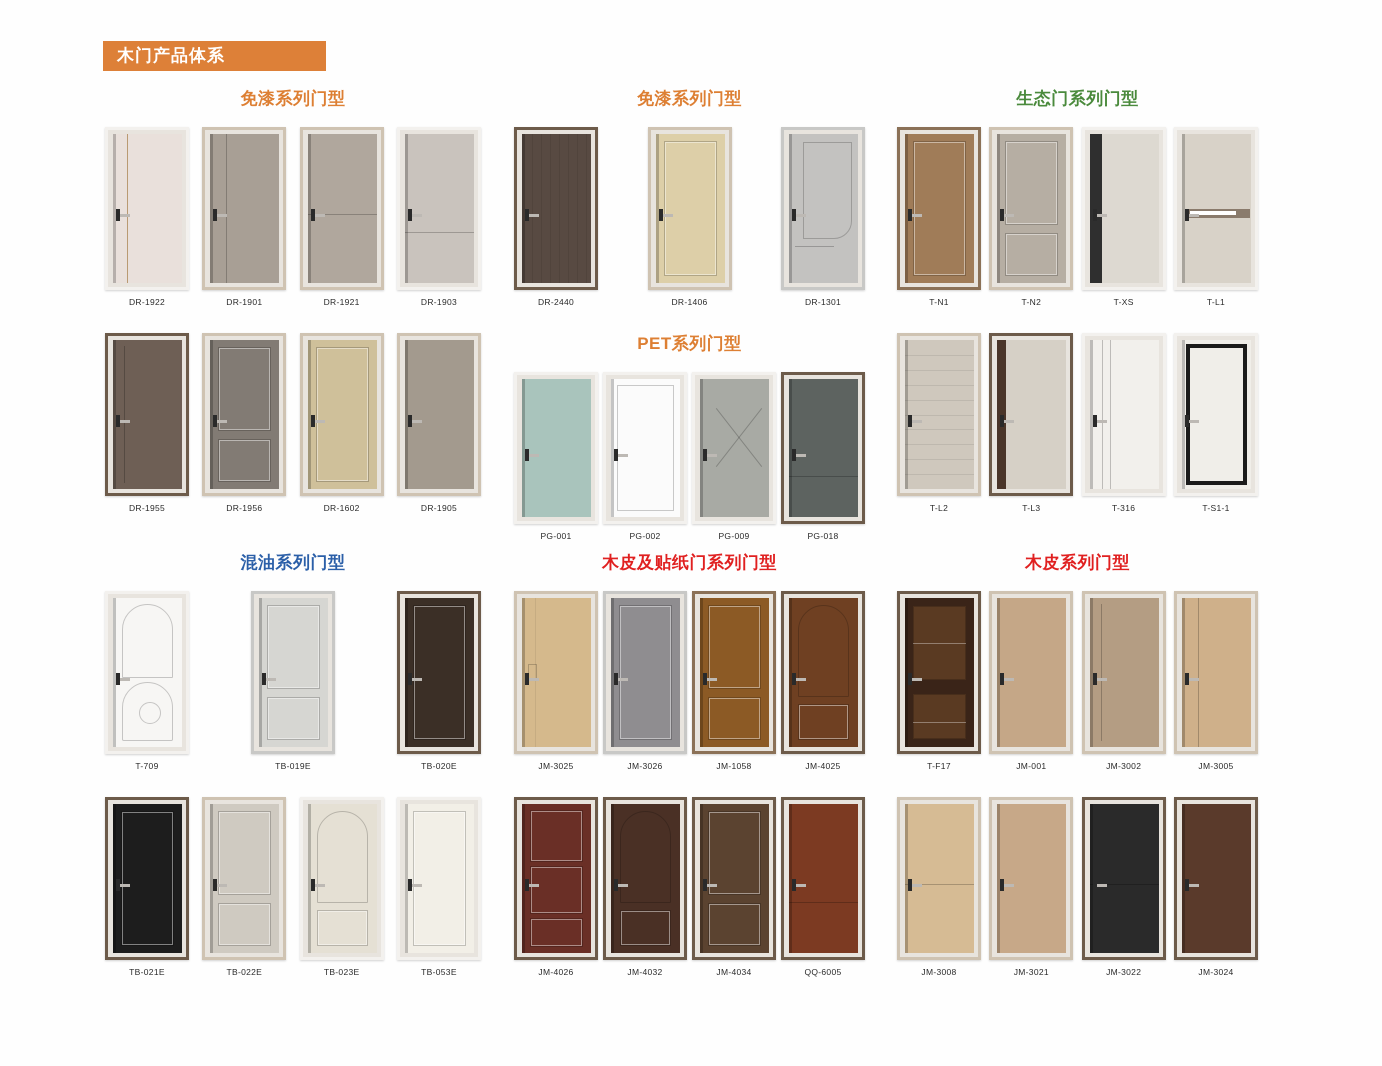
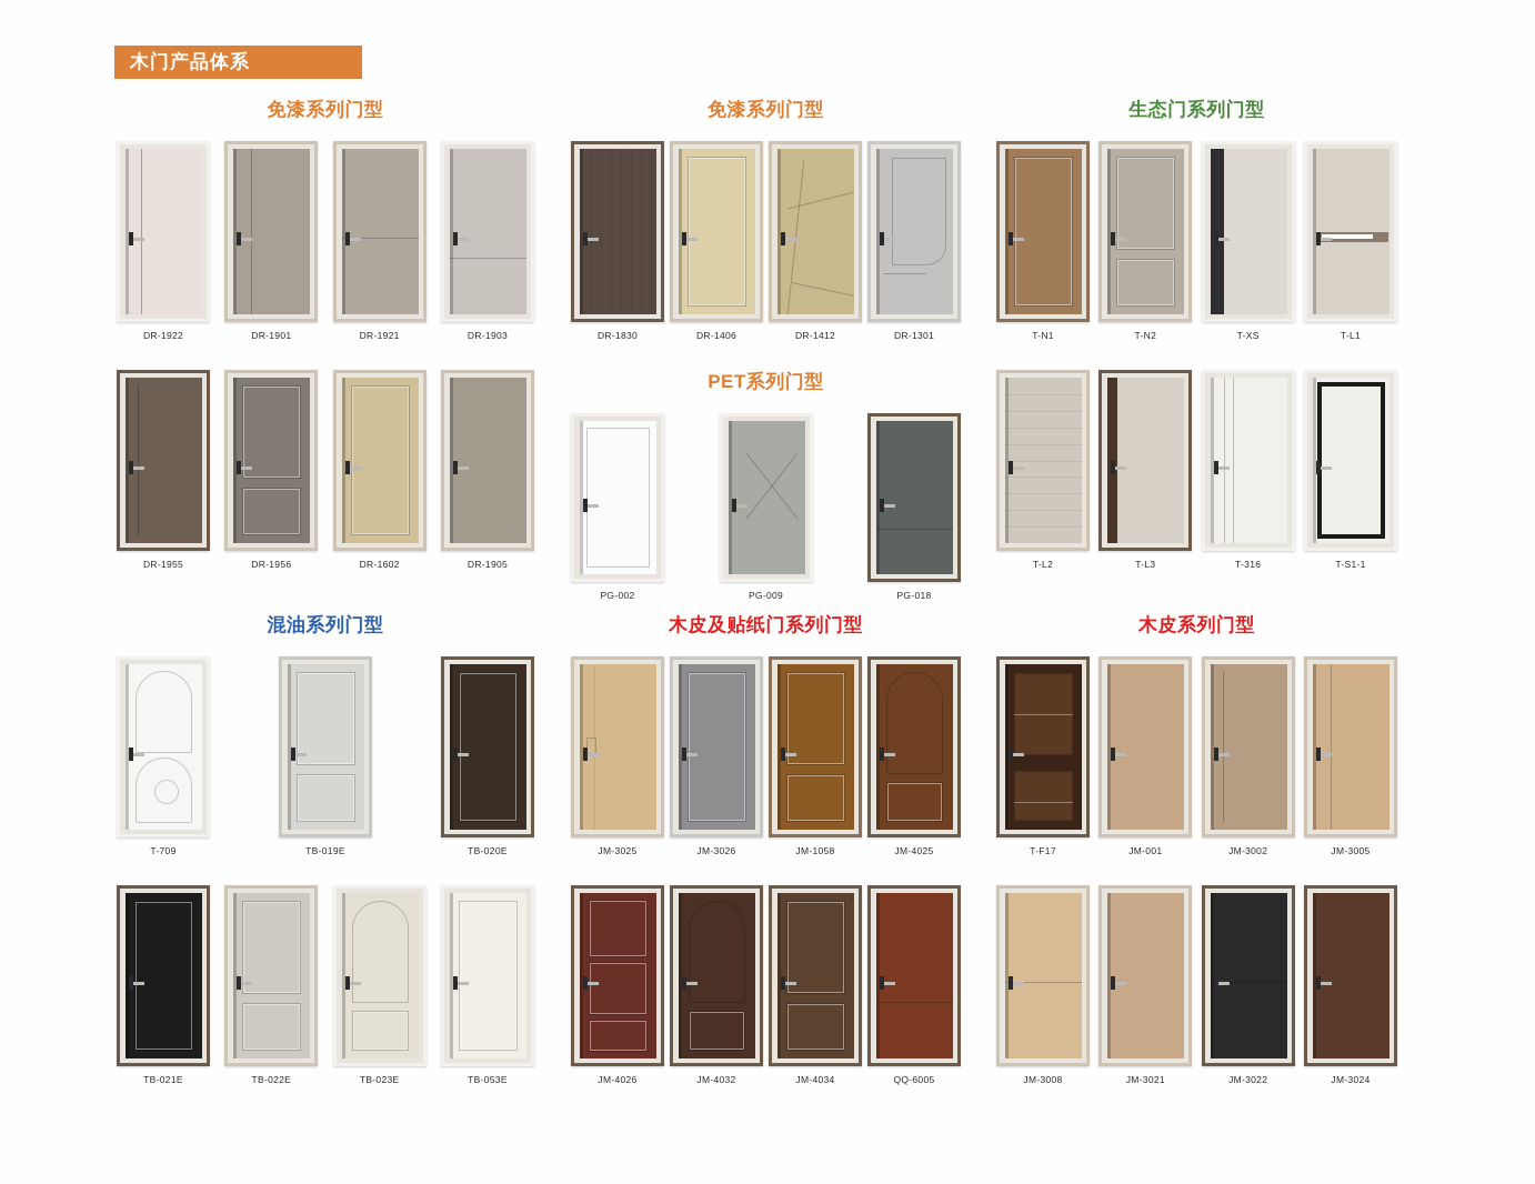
  木门产品体系
  免漆系列门型
  DR-1922
  DR-1901
  DR-1921
  DR-1903
  DR-1955
  DR-1956
  DR-1602
  DR-1905
  免漆系列门型
- DR-2440
+ DR-1830
  DR-1406
+ DR-1412
  DR-1301
  PET系列门型
- PG-001
  PG-002
  PG-009
  PG-018
  生态门系列门型
  T-N1
  T-N2
  T-XS
  T-L1
  T-L2
  T-L3
  T-316
  T-S1-1
  混油系列门型
  T-709
  TB-019E
  TB-020E
  TB-021E
  TB-022E
  TB-023E
  TB-053E
  木皮及贴纸门系列门型
  JM-3025
  JM-3026
  JM-1058
  JM-4025
  JM-4026
  JM-4032
  JM-4034
  QQ-6005
  木皮系列门型
  T-F17
  JM-001
  JM-3002
  JM-3005
  JM-3008
  JM-3021
  JM-3022
  JM-3024
